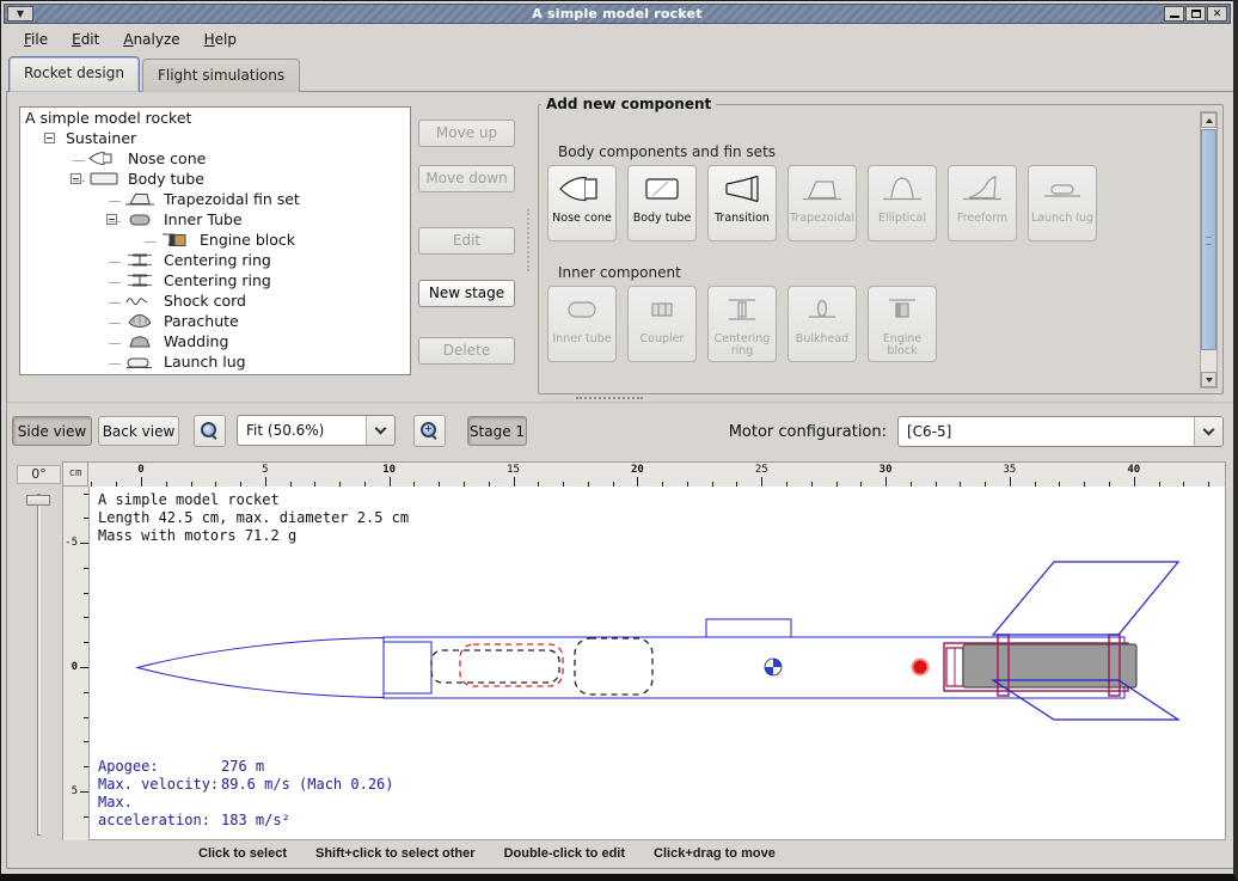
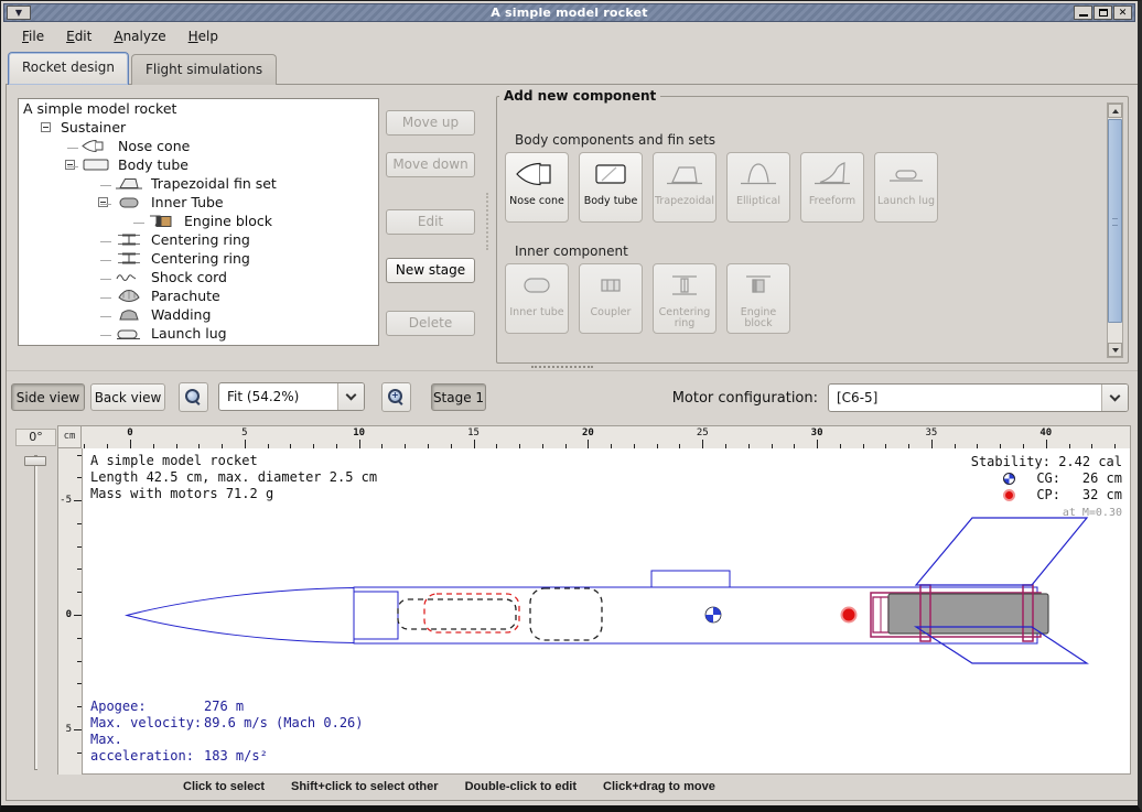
  ▼
  A simple model rocket
  ✕
  File
  Edit
  Analyze
  Help
  Rocket design
  Flight simulations
  A simple model rocket
  Sustainer
  Nose cone
  Body tube
  Trapezoidal fin set
  Inner Tube
  Engine block
  Centering ring
  Centering ring
  Shock cord
  Parachute
  Wadding
  Launch lug
  Move up
  Move down
  Edit
  New stage
  Delete
  Add new component
  Body components and fin sets
  Nose cone
  Body tube
- Transition
  Trapezoidal
  Elliptical
  Freeform
  Launch lug
  Inner component
  Inner tube
  Coupler
  Centering ring
- Bulkhead
  Engine block
  Side view
  Back view
- Fit (50.6%)
+ Fit (54.2%)
  +
  Stage 1
  Motor configuration:
  [C6-5]
  0°
  cm
  0
  5
  10
  15
  20
  25
  30
  35
  40
  -5
  0
  5
  A simple model rocket
  Length 42.5 cm, max. diameter 2.5 cm
  Mass with motors 71.2 g
+ Stability: 2.42 cal
+ CG:
+ 26 cm
+ CP:
+ 32 cm
+ at M=0.30
  Apogee: 276 m
  Max. velocity: 89.6 m/s (Mach 0.26)
  Max. acceleration: 183 m/s²
  Click to select
  Shift+click to select other
  Double-click to edit
  Click+drag to move
